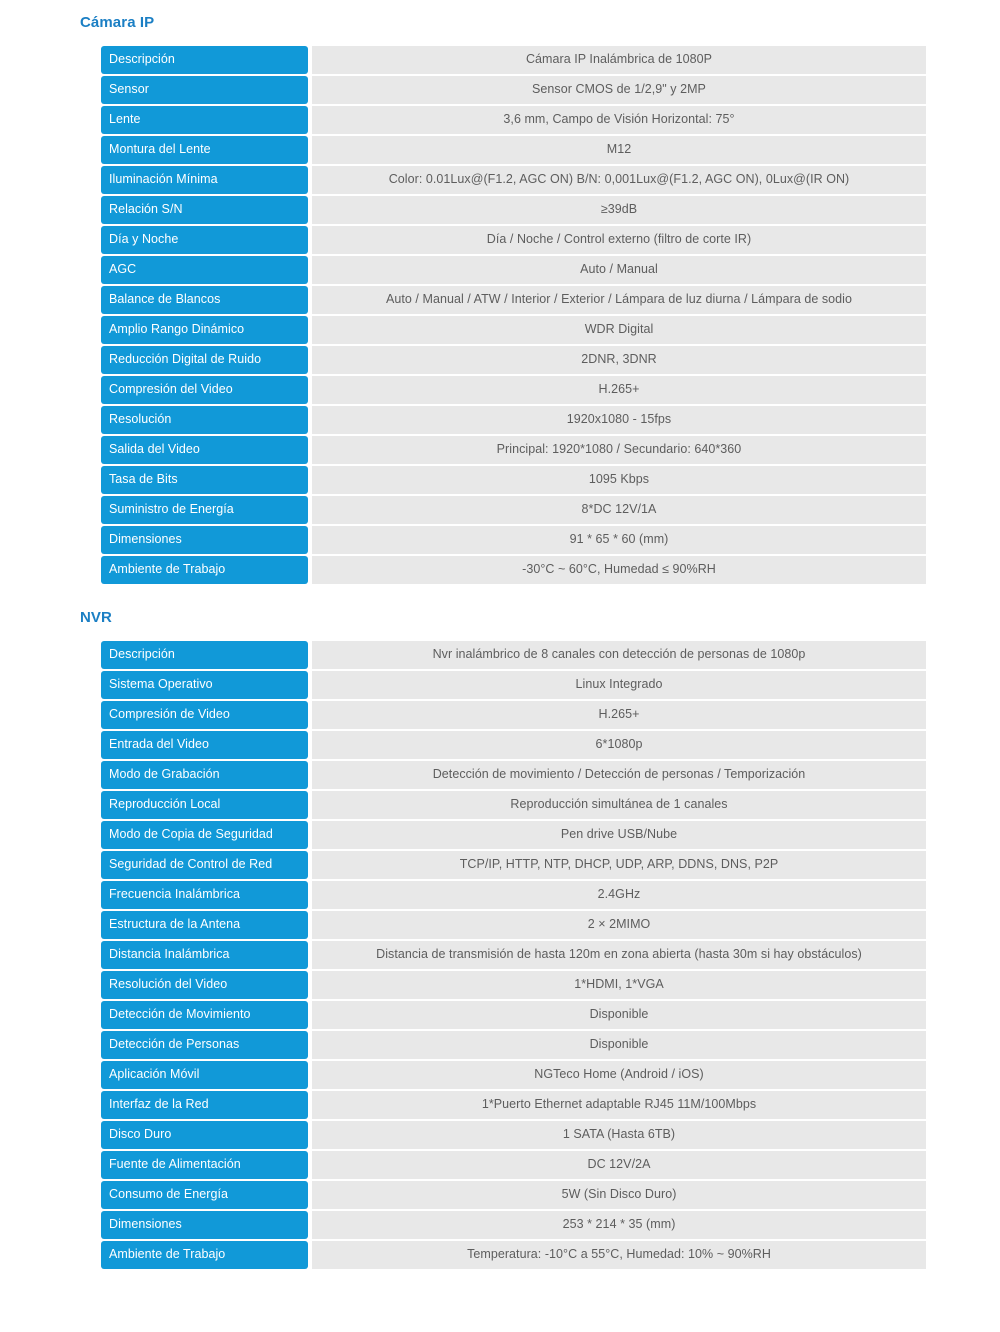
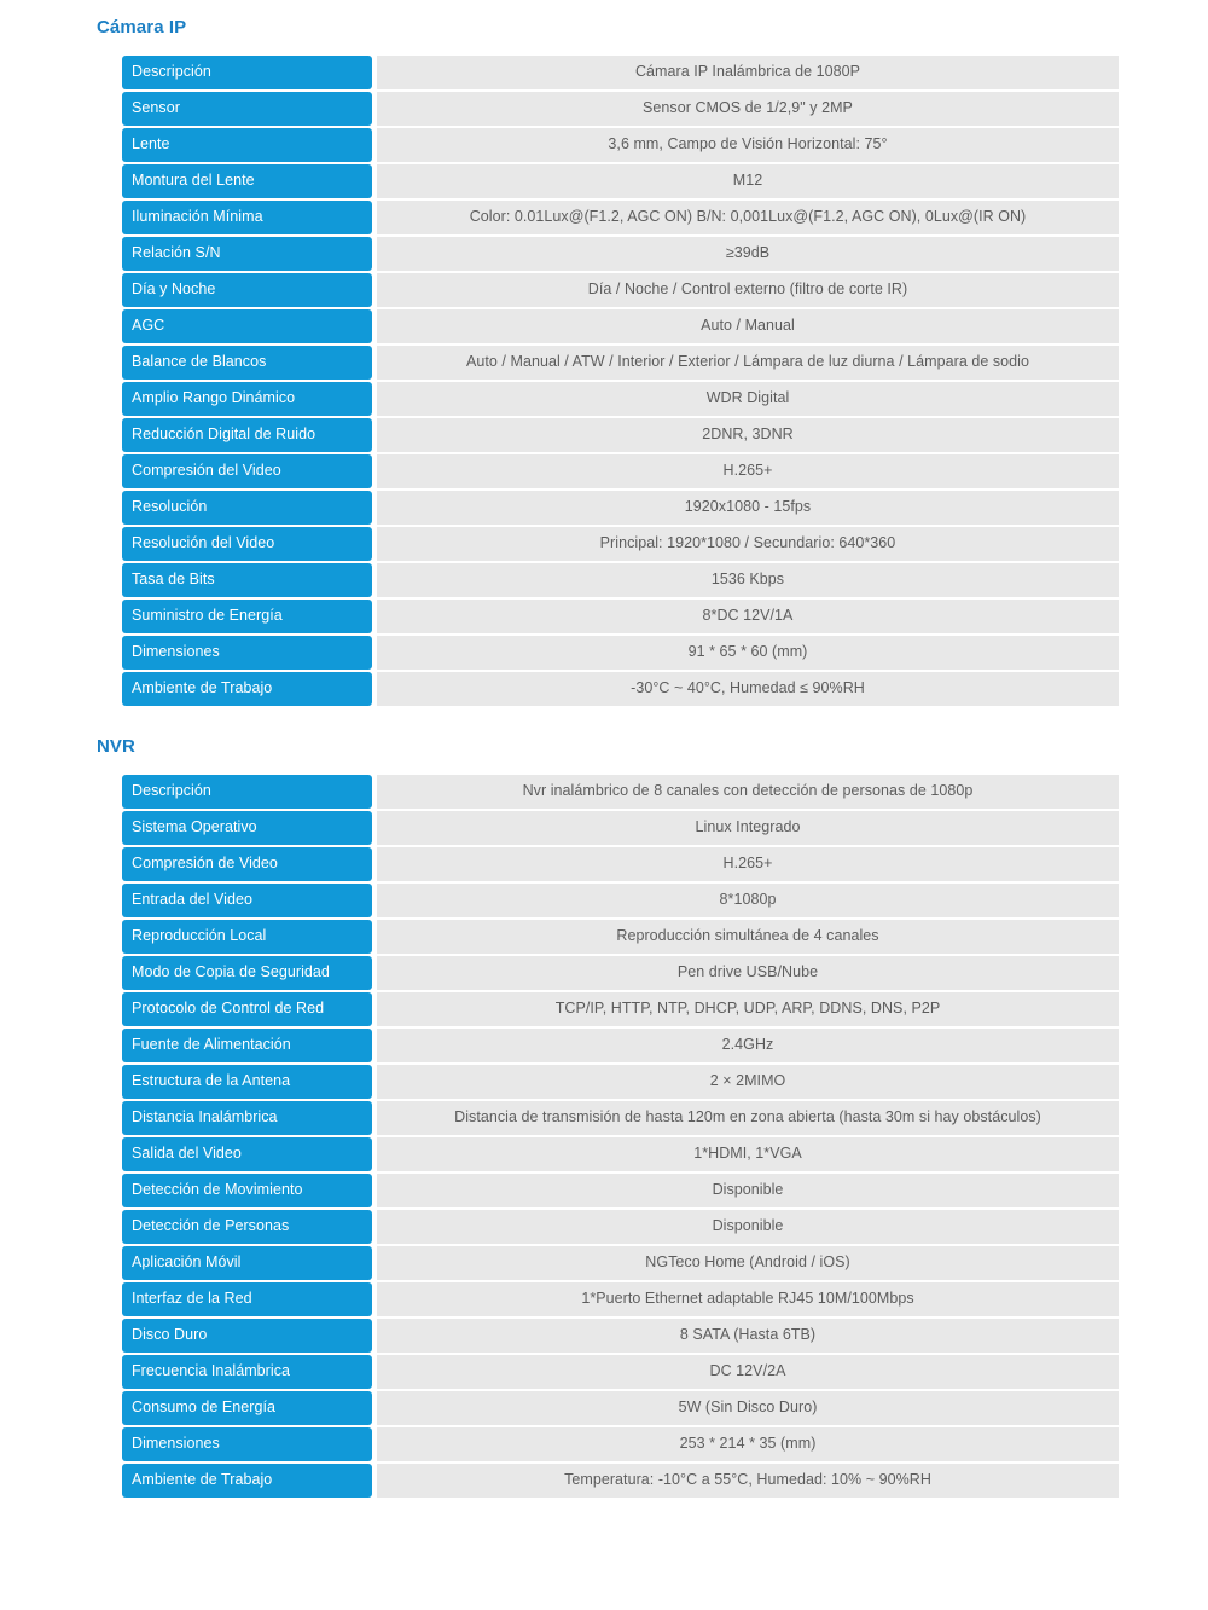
  Cámara IP
  Descripción		Cámara IP Inalámbrica de 1080P
  Sensor		Sensor CMOS de 1/2,9" y 2MP
  Lente		3,6 mm, Campo de Visión Horizontal: 75°
  Montura del Lente		M12
  Iluminación Mínima		Color: 0.01Lux@(F1.2, AGC ON) B/N: 0,001Lux@(F1.2, AGC ON), 0Lux@(IR ON)
  Relación S/N		≥39dB
  Día y Noche		Día / Noche / Control externo (filtro de corte IR)
  AGC		Auto / Manual
  Balance de Blancos		Auto / Manual / ATW / Interior / Exterior / Lámpara de luz diurna / Lámpara de sodio
  Amplio Rango Dinámico		WDR Digital
  Reducción Digital de Ruido		2DNR, 3DNR
  Compresión del Video		H.265+
  Resolución		1920x1080 - 15fps
- Salida del Video		Principal: 1920*1080 / Secundario: 640*360
+ Resolución del Video		Principal: 1920*1080 / Secundario: 640*360
- Tasa de Bits		1095 Kbps
+ Tasa de Bits		1536 Kbps
  Suministro de Energía		8*DC 12V/1A
  Dimensiones		91 * 65 * 60 (mm)
- Ambiente de Trabajo		-30°C ~ 60°C, Humedad ≤ 90%RH
+ Ambiente de Trabajo		-30°C ~ 40°C, Humedad ≤ 90%RH
  NVR
  Descripción		Nvr inalámbrico de 8 canales con detección de personas de 1080p
  Sistema Operativo		Linux Integrado
  Compresión de Video		H.265+
- Entrada del Video		6*1080p
+ Entrada del Video		8*1080p
- Modo de Grabación		Detección de movimiento / Detección de personas / Temporización
- Reproducción Local		Reproducción simultánea de 1 canales
+ Reproducción Local		Reproducción simultánea de 4 canales
  Modo de Copia de Seguridad		Pen drive USB/Nube
- Seguridad de Control de Red		TCP/IP, HTTP, NTP, DHCP, UDP, ARP, DDNS, DNS, P2P
+ Protocolo de Control de Red		TCP/IP, HTTP, NTP, DHCP, UDP, ARP, DDNS, DNS, P2P
- Frecuencia Inalámbrica		2.4GHz
+ Fuente de Alimentación		2.4GHz
  Estructura de la Antena		2 × 2MIMO
  Distancia Inalámbrica		Distancia de transmisión de hasta 120m en zona abierta (hasta 30m si hay obstáculos)
- Resolución del Video		1*HDMI, 1*VGA
+ Salida del Video		1*HDMI, 1*VGA
  Detección de Movimiento		Disponible
  Detección de Personas		Disponible
  Aplicación Móvil		NGTeco Home (Android / iOS)
- Interfaz de la Red		1*Puerto Ethernet adaptable RJ45 11M/100Mbps
+ Interfaz de la Red		1*Puerto Ethernet adaptable RJ45 10M/100Mbps
- Disco Duro		1 SATA (Hasta 6TB)
+ Disco Duro		8 SATA (Hasta 6TB)
- Fuente de Alimentación		DC 12V/2A
+ Frecuencia Inalámbrica		DC 12V/2A
  Consumo de Energía		5W (Sin Disco Duro)
  Dimensiones		253 * 214 * 35 (mm)
  Ambiente de Trabajo		Temperatura: -10°C a 55°C, Humedad: 10% ~ 90%RH
